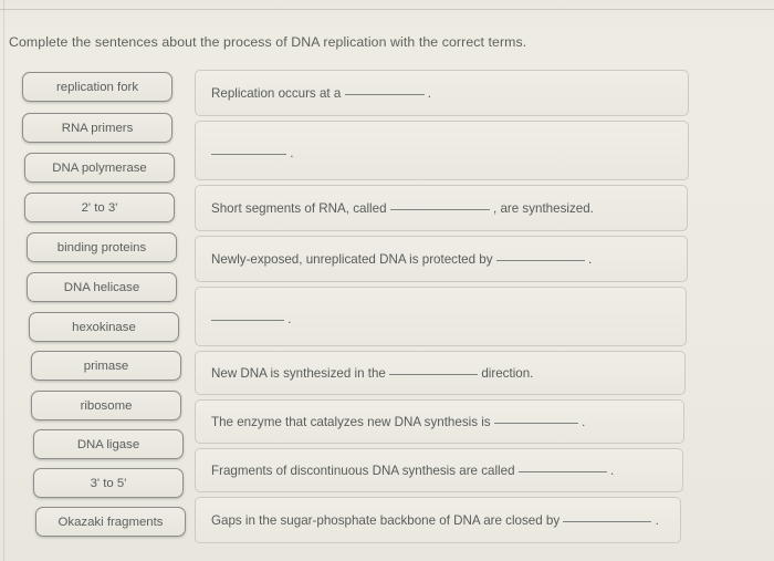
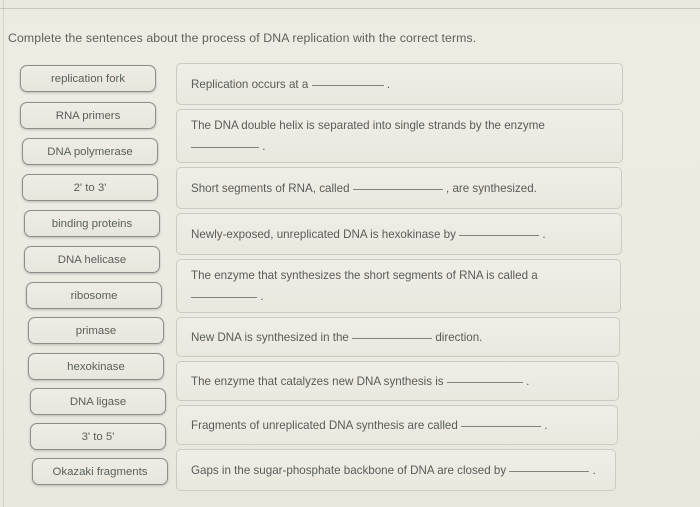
  Complete the sentences about the process of DNA replication with the correct terms.
  replication fork
  RNA primers
  DNA polymerase
  2' to 3'
  binding proteins
  DNA helicase
- hexokinase
+ ribosome
  primase
- ribosome
+ hexokinase
  DNA ligase
  3' to 5'
  Okazaki fragments
  Replication occurs at a .
+ The DNA double helix is separated into single strands by the enzyme
  .
  Short segments of RNA, called , are synthesized.
- Newly-exposed, unreplicated DNA is protected by .
+ Newly-exposed, unreplicated DNA is hexokinase by .
+ The enzyme that synthesizes the short segments of RNA is called a
  .
  New DNA is synthesized in the direction.
  The enzyme that catalyzes new DNA synthesis is .
- Fragments of discontinuous DNA synthesis are called .
+ Fragments of unreplicated DNA synthesis are called .
  Gaps in the sugar-phosphate backbone of DNA are closed by .
